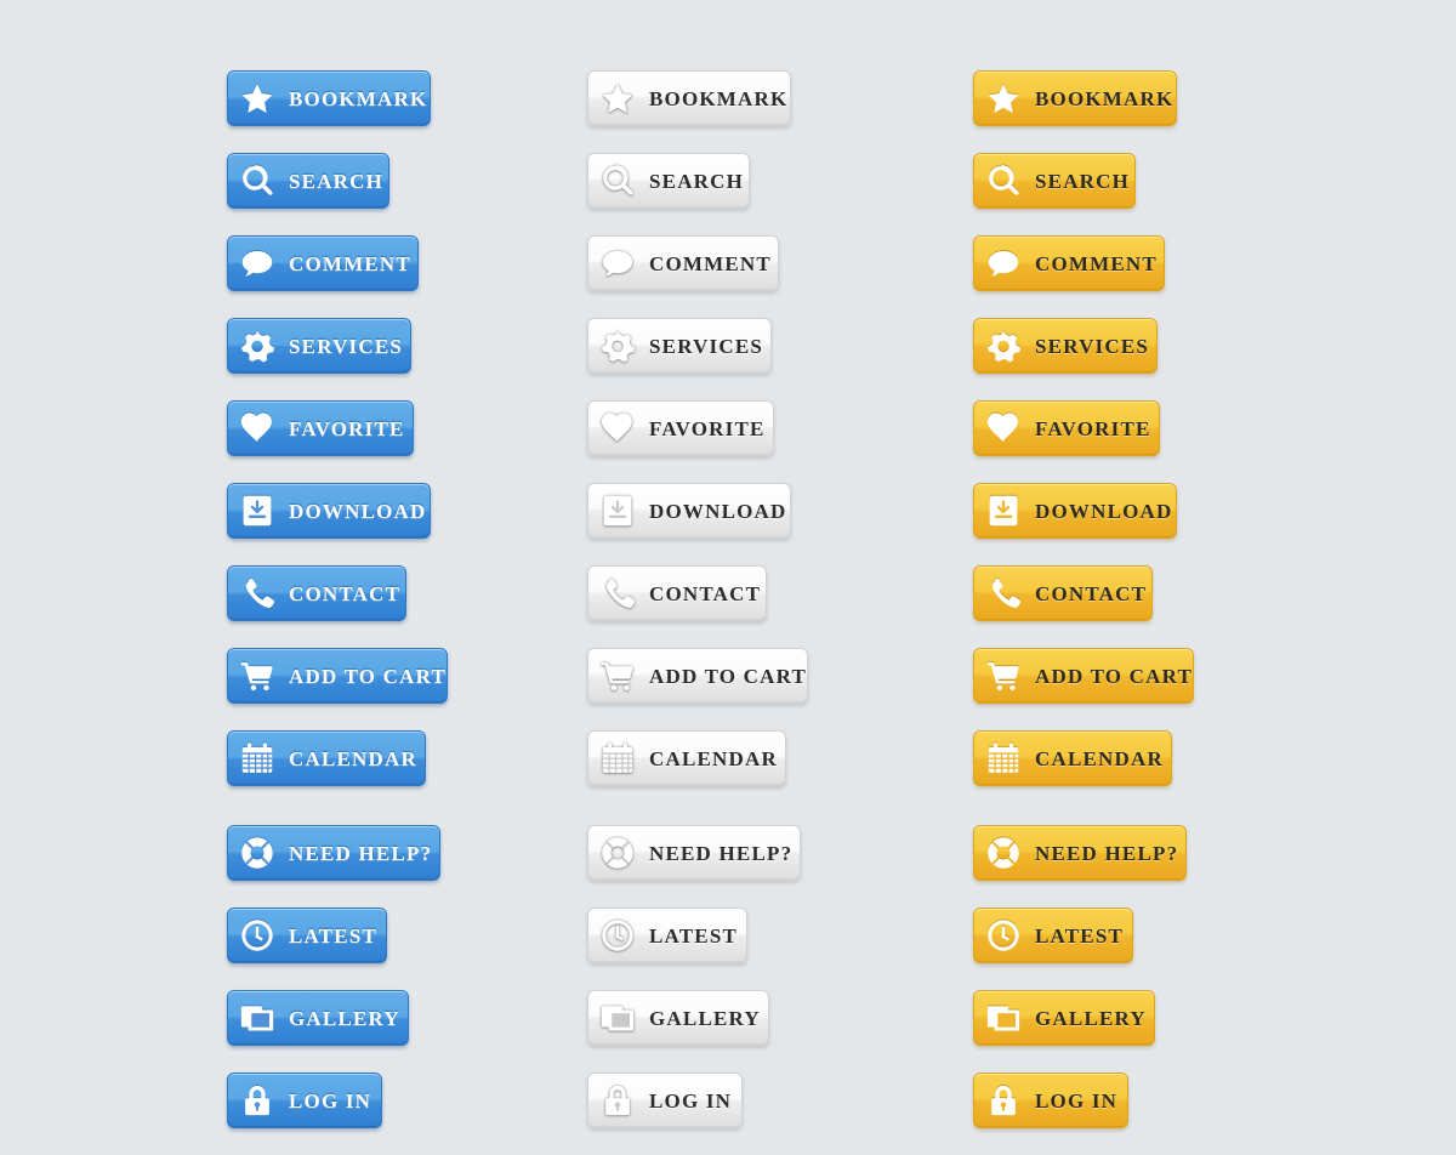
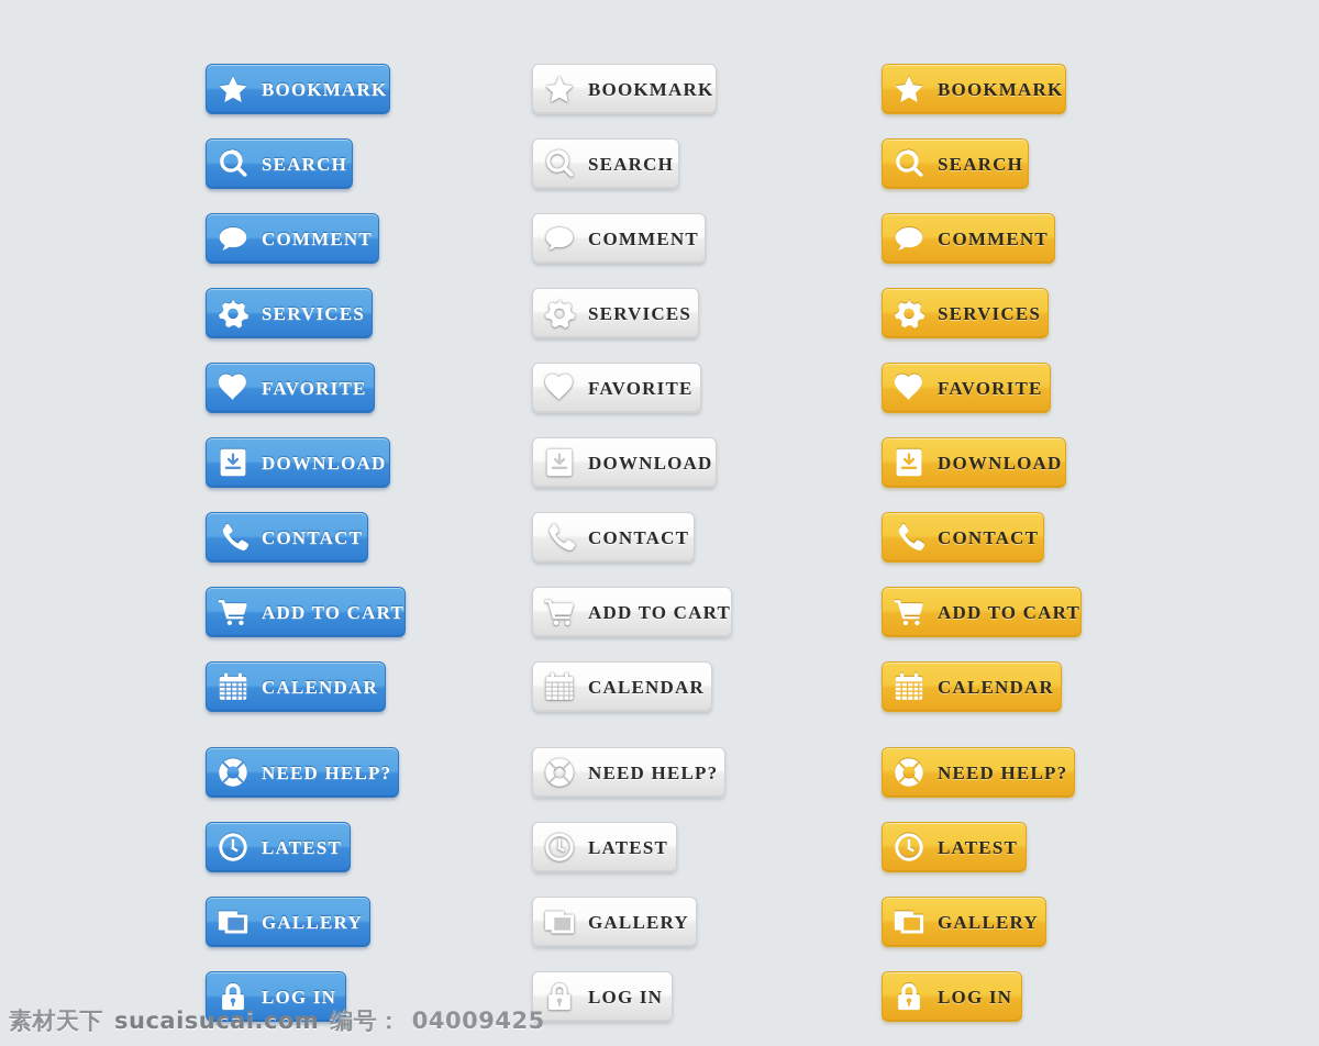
  BOOKMARK
  SEARCH
  COMMENT
  SERVICES
  FAVORITE
  DOWNLOAD
  CONTACT
  ADD TO CART
  CALENDAR
  NEED HELP?
  LATEST
  GALLERY
  LOG IN
  BOOKMARK
  SEARCH
  COMMENT
  SERVICES
  FAVORITE
  DOWNLOAD
  CONTACT
  ADD TO CART
  CALENDAR
  NEED HELP?
  LATEST
  GALLERY
  LOG IN
  BOOKMARK
  SEARCH
  COMMENT
  SERVICES
  FAVORITE
  DOWNLOAD
  CONTACT
  ADD TO CART
  CALENDAR
  NEED HELP?
  LATEST
  GALLERY
  LOG IN
+ 素材天下
+ sucaisucai.com
+ 编号：
+ 04009425
